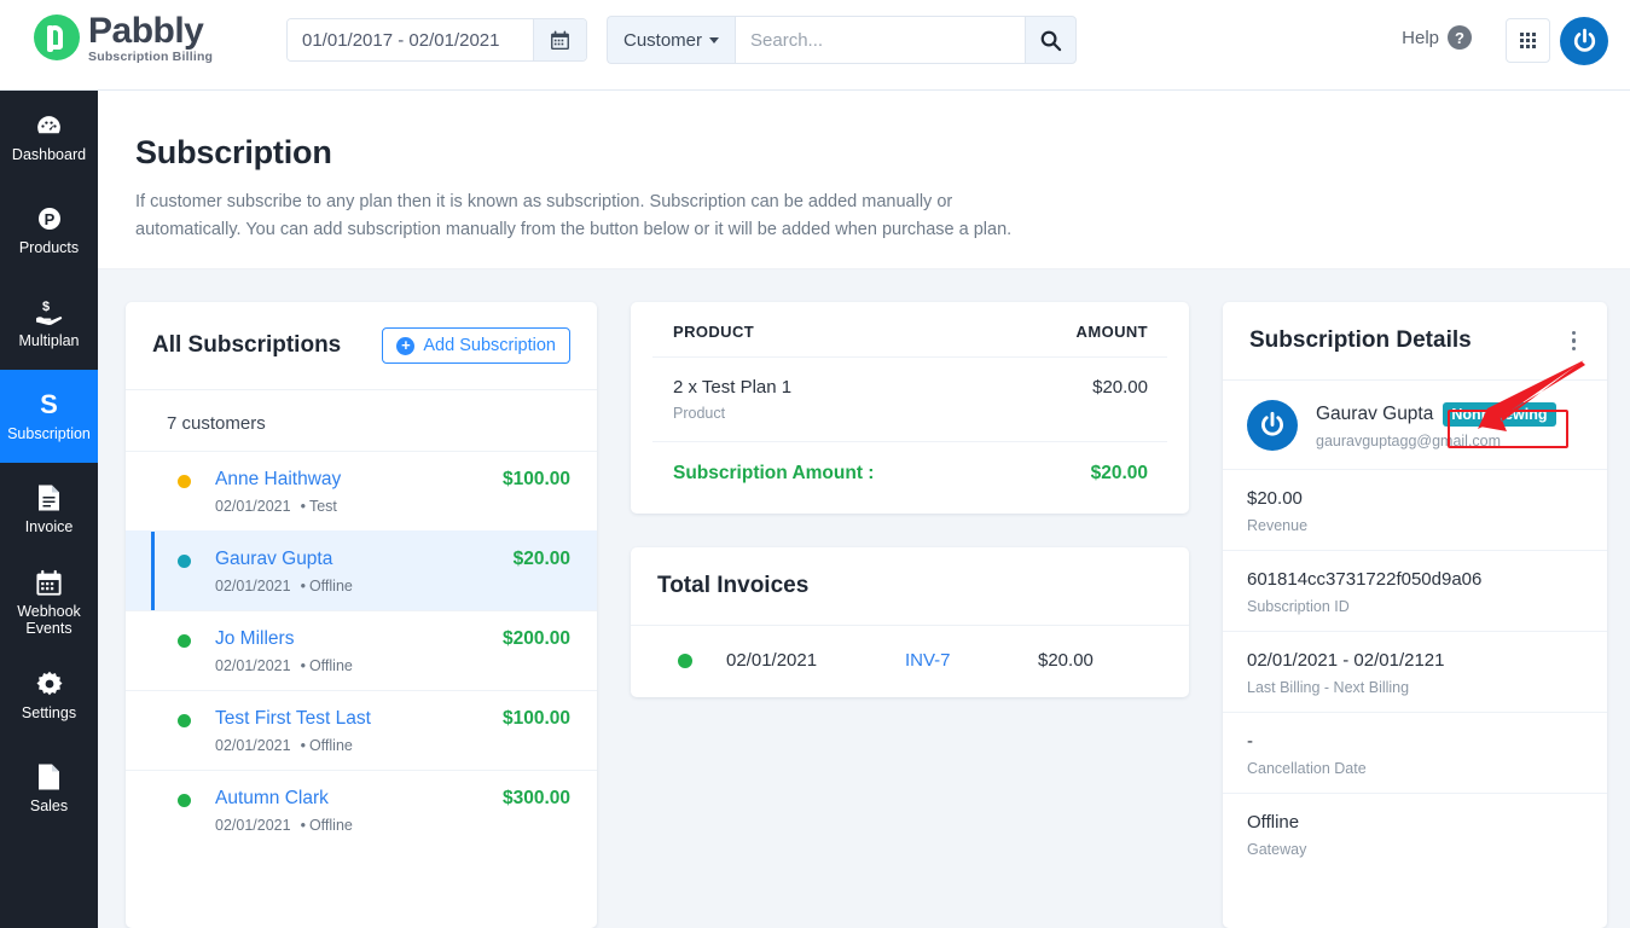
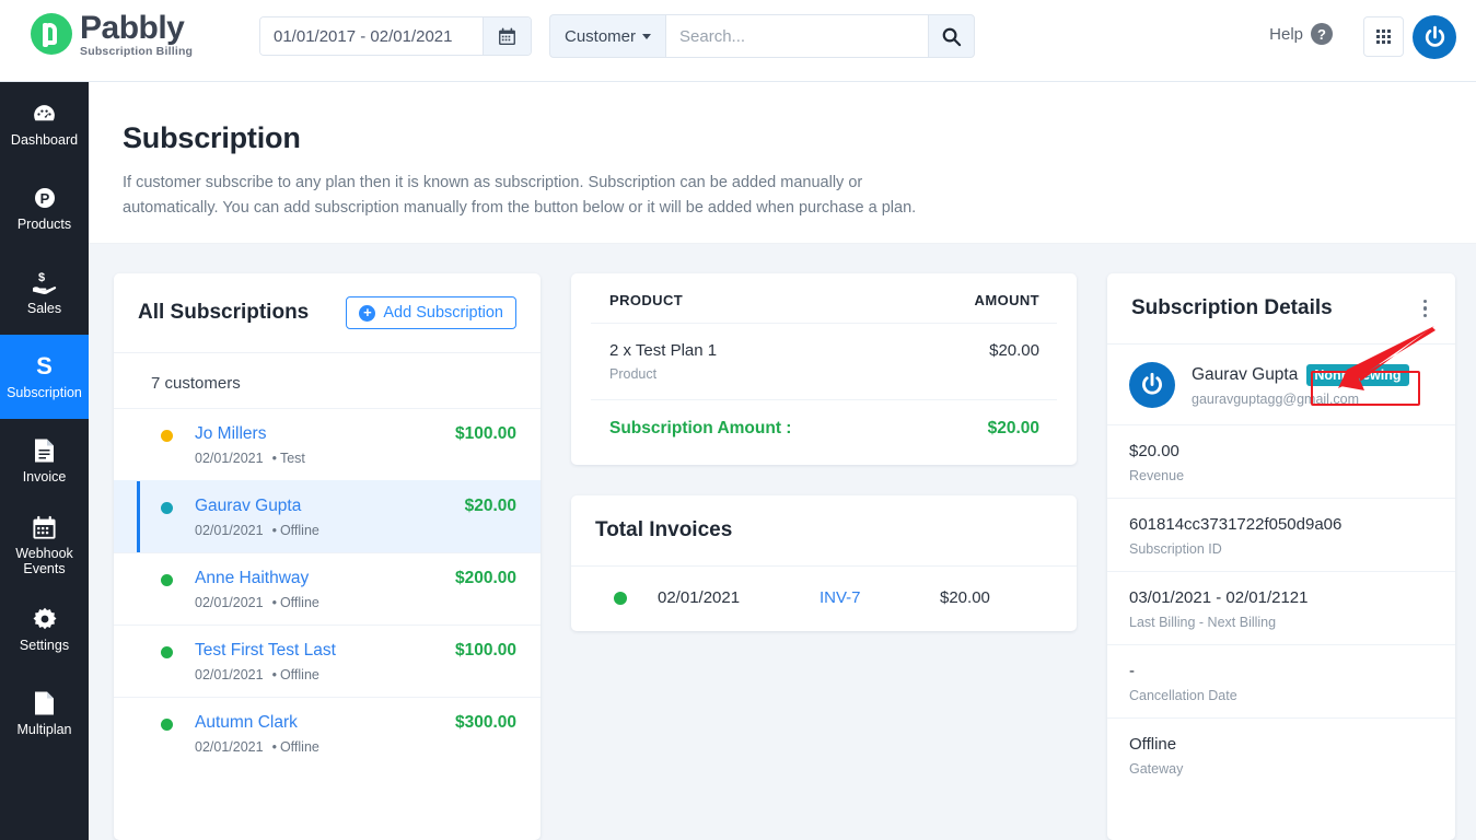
  Pabbly
  Subscription Billing
  01/01/2017 - 02/01/2021
  Customer
  Search...
  Help
  ?
  Dashboard
  P
  Products
  $
- Multiplan
+ Sales
  S
  Subscription
  Invoice
  Webhook Events
  Settings
- Sales
+ Multiplan
  Subscription
  If customer subscribe to any plan then it is known as subscription. Subscription can be added manually or automatically. You can add subscription manually from the button below or it will be added when purchase a plan.
  All Subscriptions
  +
  Add Subscription
  7 customers
- Anne Haithway
+ Jo Millers
  02/01/2021 • Test
  $100.00
  Gaurav Gupta
  02/01/2021 • Offline
  $20.00
- Jo Millers
+ Anne Haithway
  02/01/2021 • Offline
  $200.00
  Test First Test Last
  02/01/2021 • Offline
  $100.00
  Autumn Clark
  02/01/2021 • Offline
  $300.00
  PRODUCT
  AMOUNT
  2 x Test Plan 1
  Product
  $20.00
  Subscription Amount :
  $20.00
  Total Invoices
  02/01/2021
  INV-7
  $20.00
  Subscription Details
  Gaurav Gupta
  Nonrwing
  gauravguptagg@gmail.com
  $20.00
  Revenue
  601814cc3731722f050d9a06
  Subscription ID
- 02/01/2021 - 02/01/2121
+ 03/01/2021 - 02/01/2121
  Last Billing - Next Billing
  -
  Cancellation Date
  Offline
  Gateway
